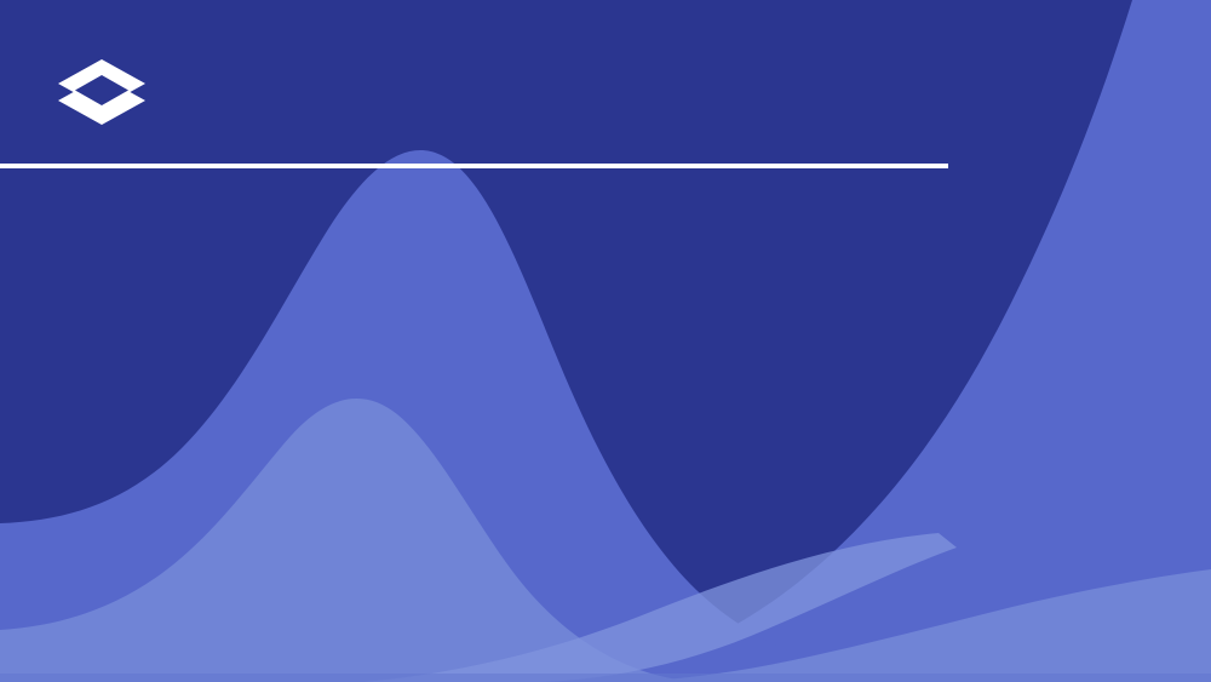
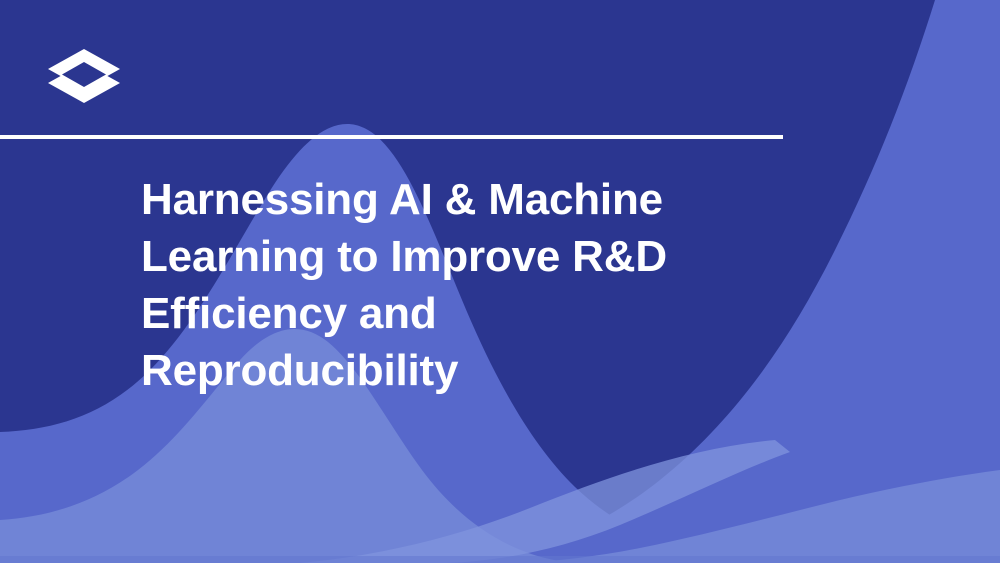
+ Harnessing AI & Machine
+ Learning to Improve R&D
+ Efficiency and
+ Reproducibility
